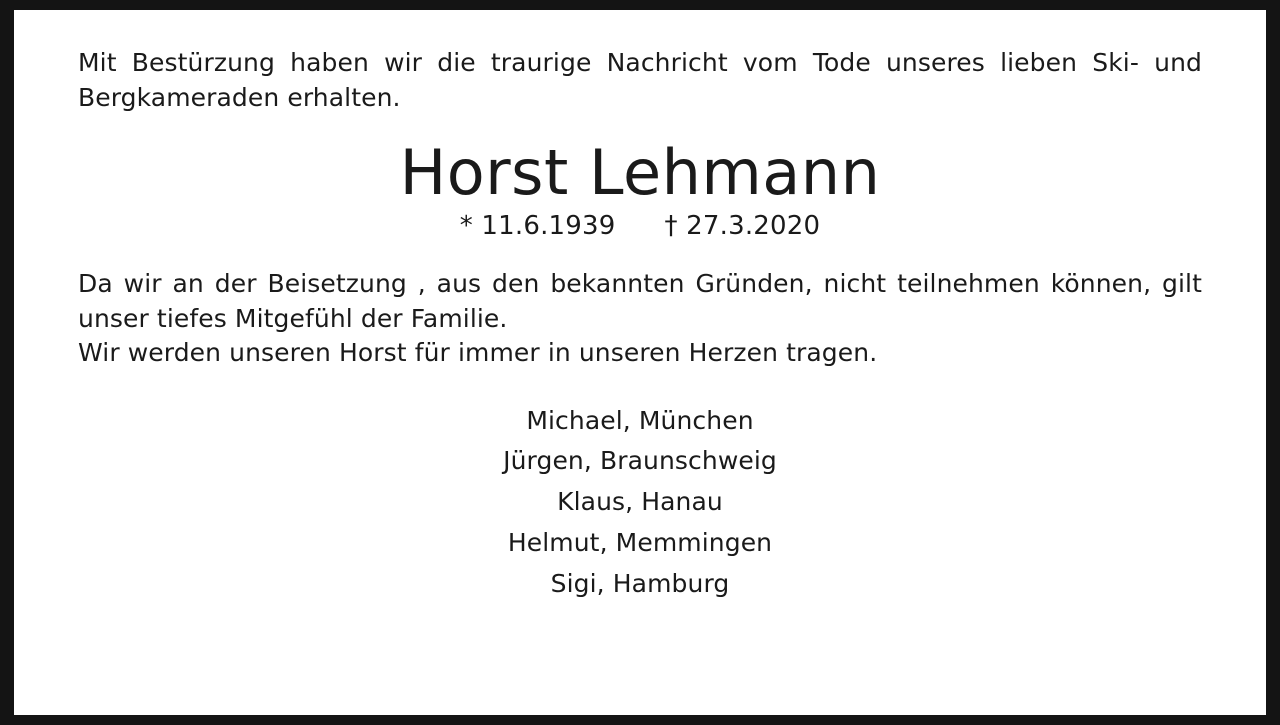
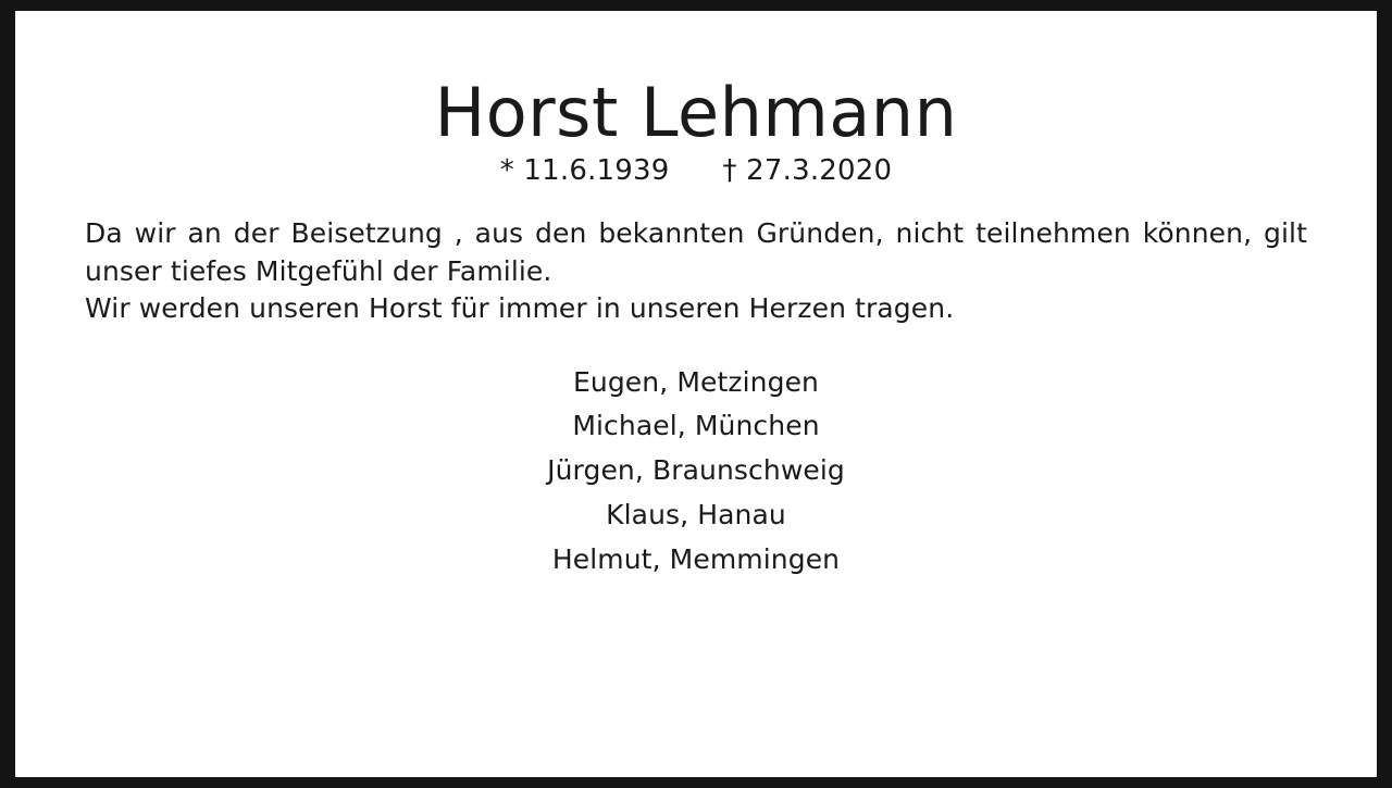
- Mit Bestürzung haben wir die traurige Nachricht vom Tode unseres lieben Ski- und Bergkameraden erhalten.
  Horst Lehmann
  * 11.6.1939 † 27.3.2020
  Da wir an der Beisetzung , aus den bekannten Gründen, nicht teilnehmen können, gilt unser tiefes Mitgefühl der Familie.
  Wir werden unseren Horst für immer in unseren Herzen tragen.
+ Eugen, Metzingen
  Michael, München
  Jürgen, Braunschweig
  Klaus, Hanau
  Helmut, Memmingen
- Sigi, Hamburg
